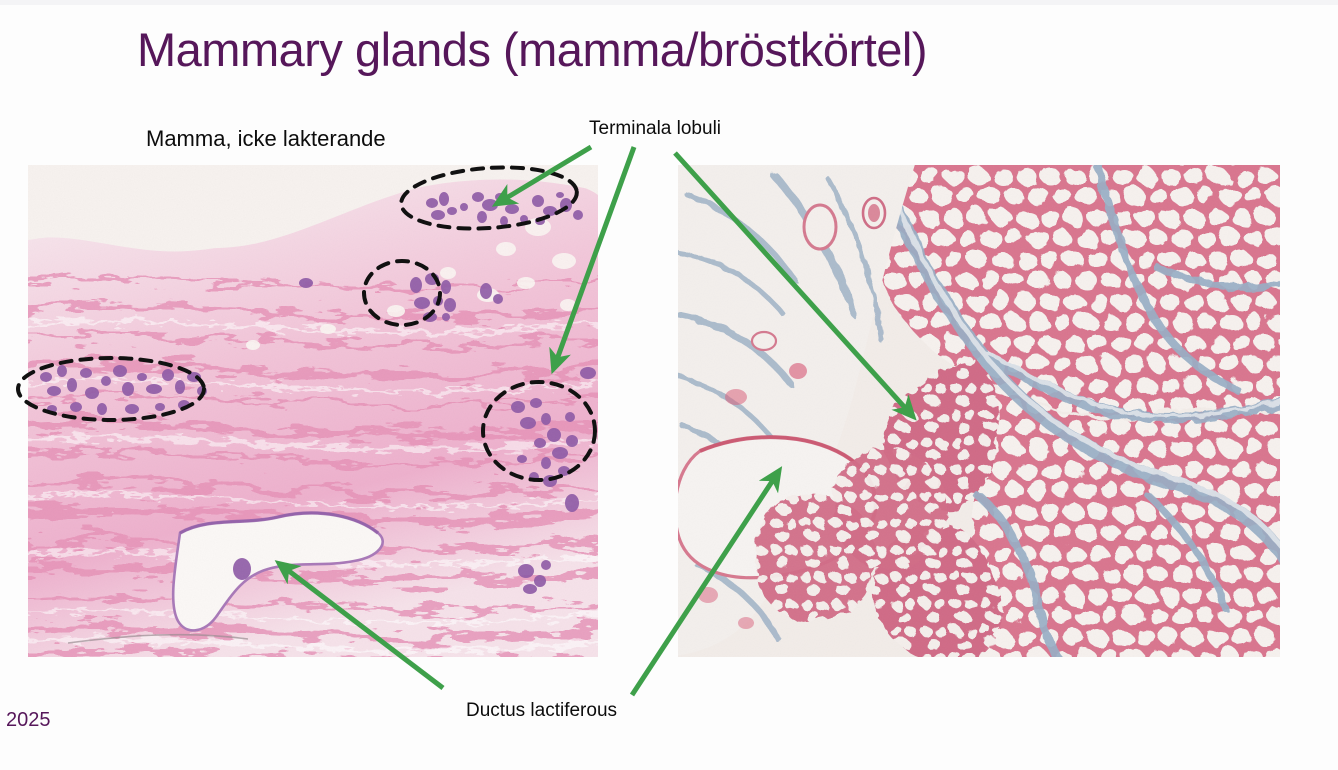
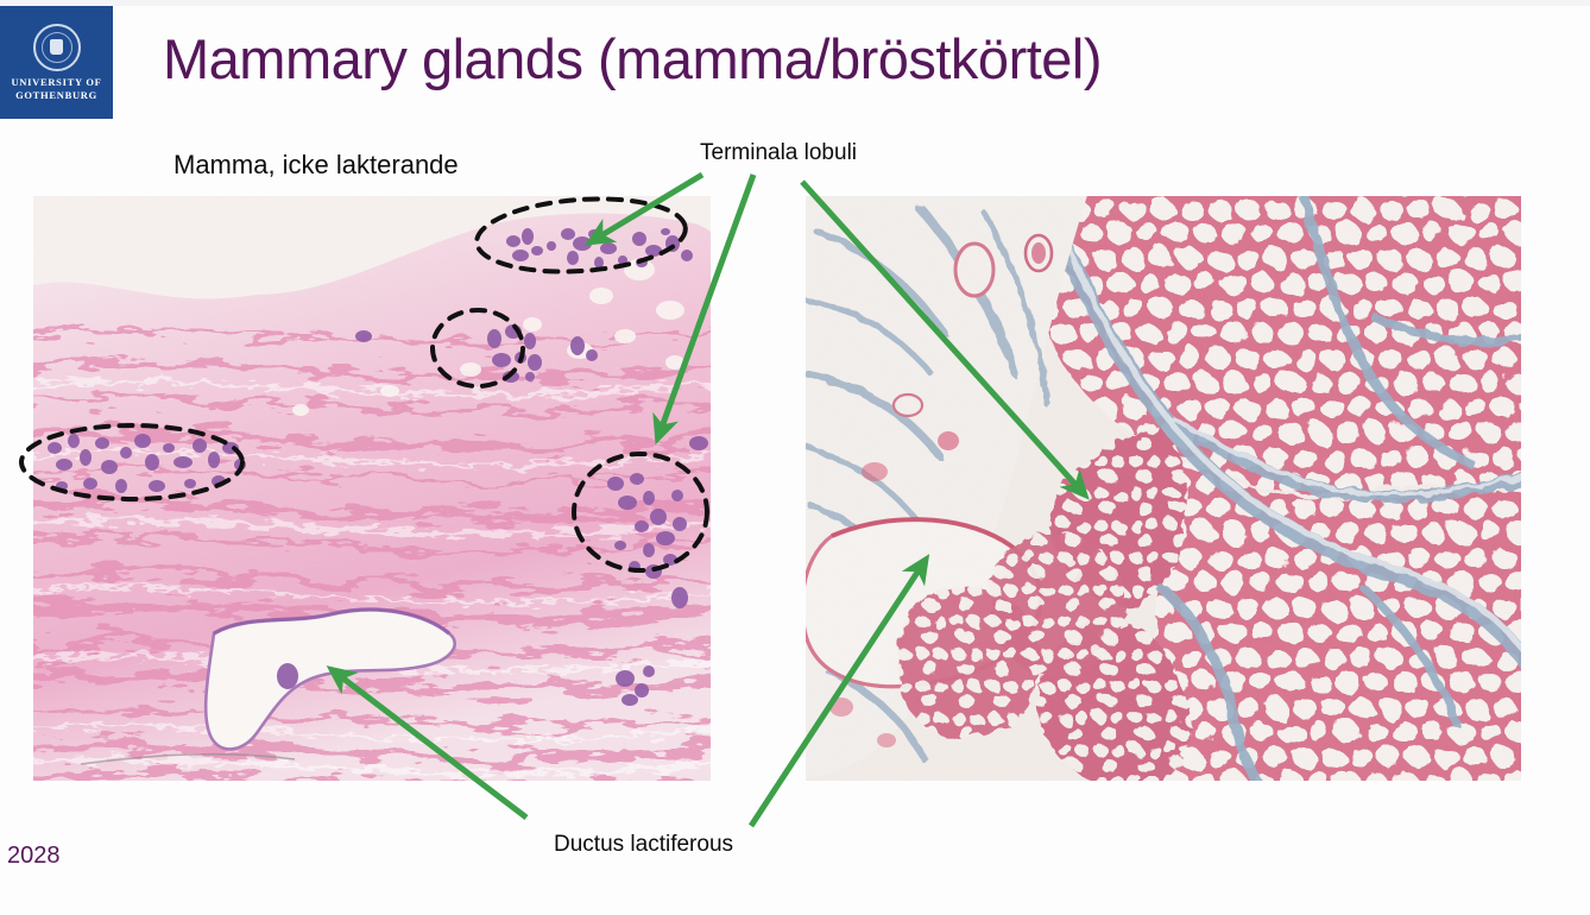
+ UNIVERSITY OF
+ GOTHENBURG
  Mammary glands (mamma/bröstkörtel)
  Mamma, icke lakterande
  Terminala lobuli
  Ductus lactiferous
- 2025
+ 2028
